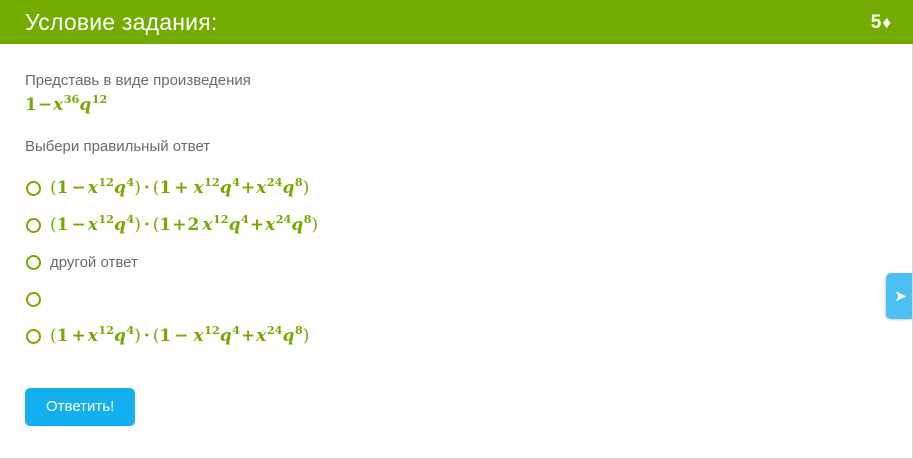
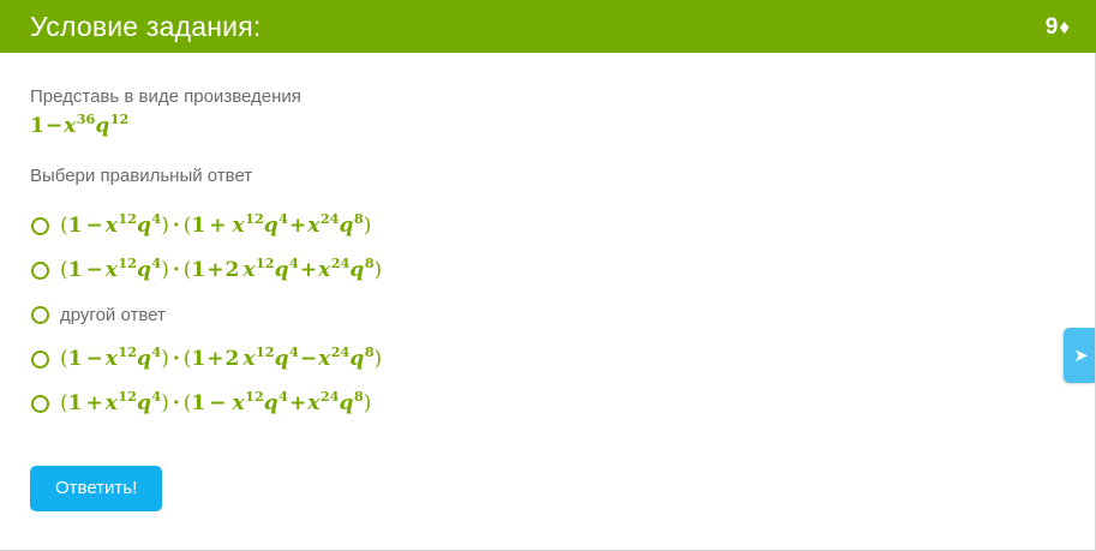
  Условие задания:
- 5♦
+ 9♦
  Представь в виде произведения
  1−x36q12
  Выбери правильный ответ
  (1 −x12q4) · (1 + x12q4+x24q8)
  (1 −x12q4) · (1+2 x12q4+x24q8)
  другой ответ
+ (1 −x12q4) · (1+2 x12q4−x24q8)
  (1 +x12q4) · (1 − x12q4+x24q8)
  Ответить!
  ➤
